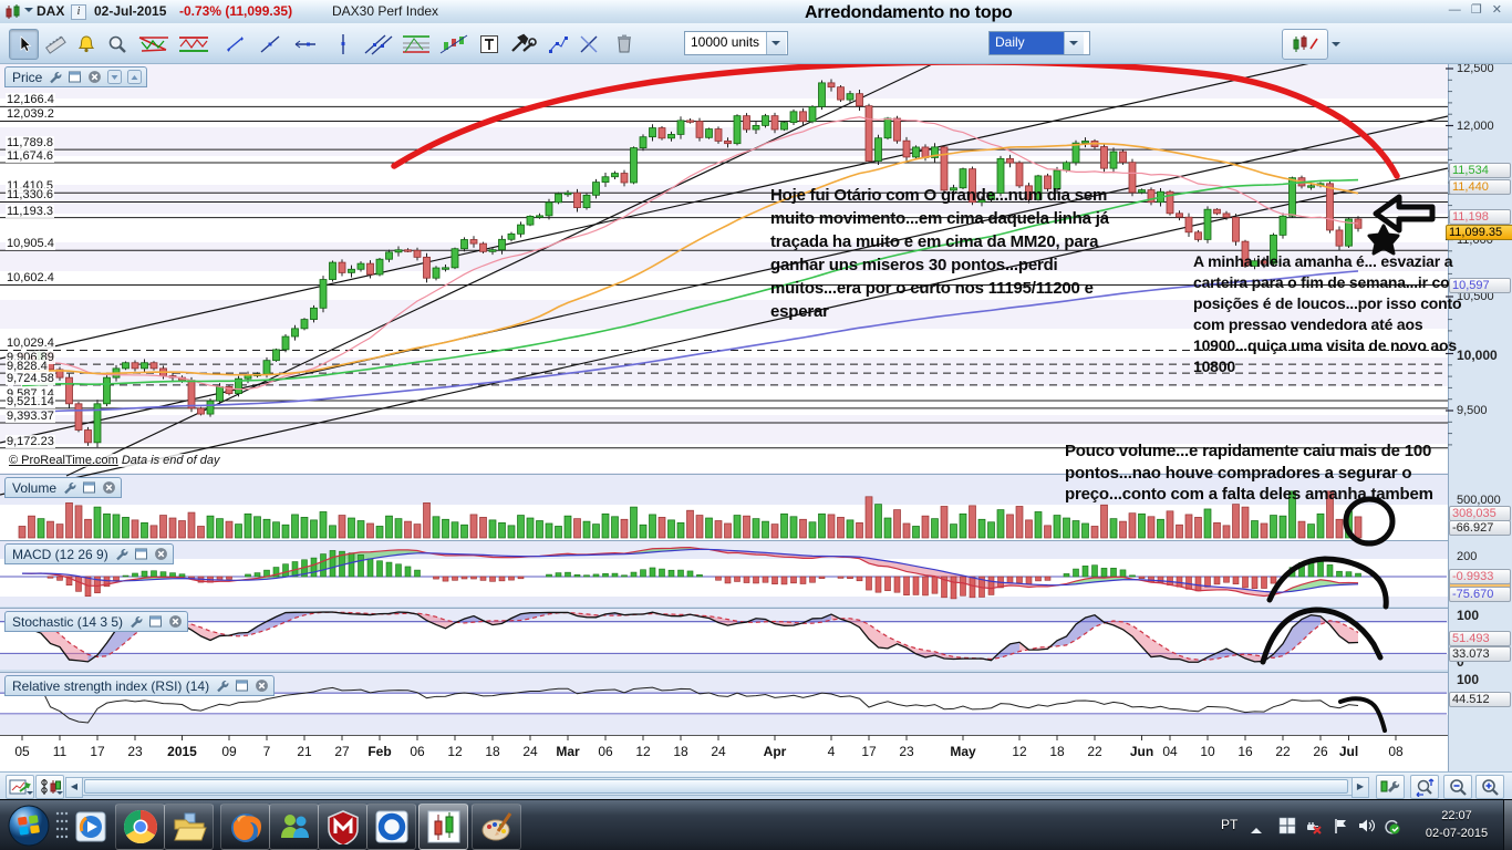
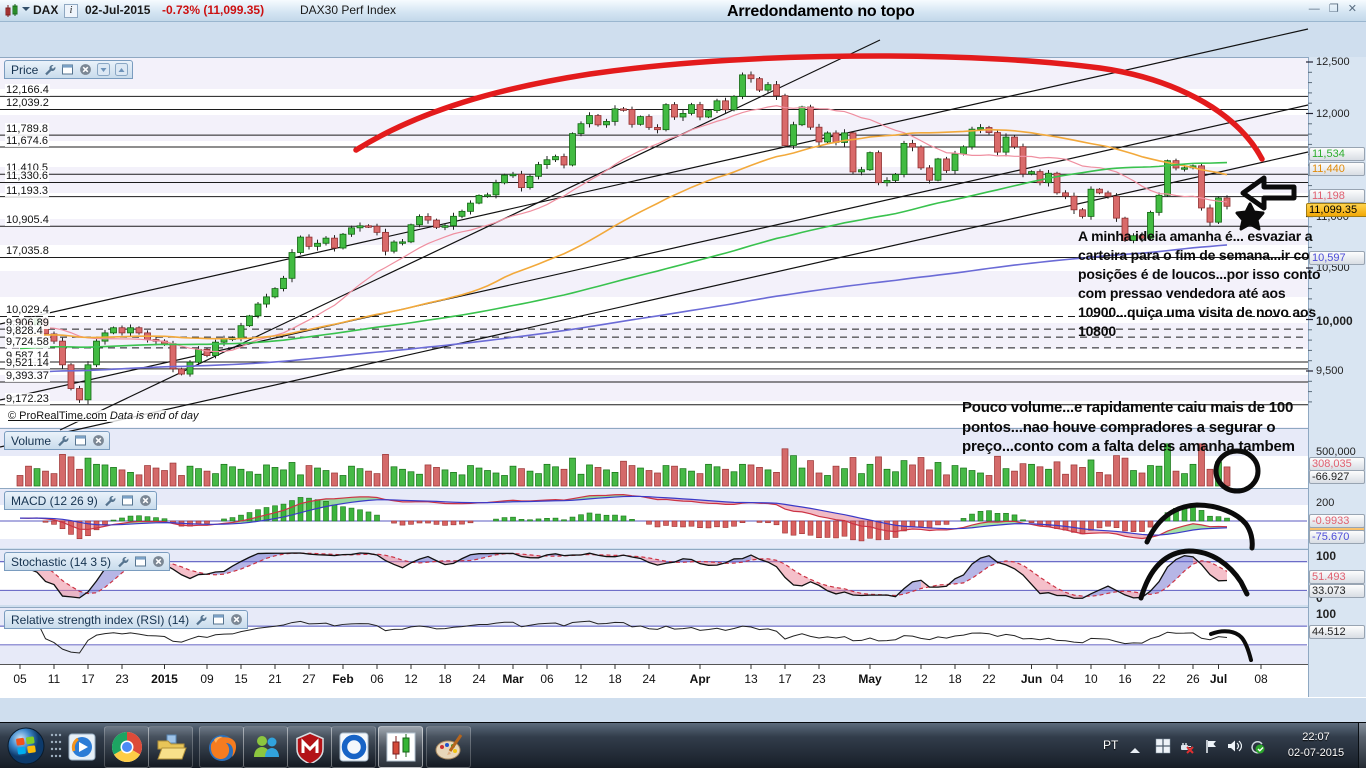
  DAX
  i
  02-Jul-2015
  -0.73% (11,099.35)
  DAX30 Perf Index
  — ❐ ✕
  Arredondamento no topo
- 10000 units
- Daily
  Price
  Volume
  MACD (12 26 9)
  Stochastic (14 3 5)
  Relative strength index (RSI) (14)
- Hoje fui Otário com O grande...num dia sem muito movimento...em cima daquela linha já traçada ha muito e em cima da MM20, para ganhar uns miseros 30 pontos...perdi muitos...era por o curto nos 11195/11200 e esperar
  A minha ideia amanha é... esvaziar a carteira para o fim de semana...ir co posições é de loucos...por isso conto com pressao vendedora até aos 10900...quiça uma visita de novo aos 10800
  Pouco volume...e rapidamente caiu mais de 100 pontos...nao houve compradores a segurar o preço...conto com a falta deles amanha tambem
  © ProRealTime.com Data is end of day
  12,166.4
  12,039.2
  11,789.8
  11,674.6
  11,410.5
  11,330.6
  11,193.3
  10,905.4
- 10,602.4
+ 17,035.8
  10,029.4
  9,906.89
  9,828.4
  9,724.58
  9,587.14
  9,521.14
  9,393.37
  9,172.23
  12,500
  12,000
  10,500
  10,000
  9,500
  500,000
  200
  100
  0
  100
  05
  11
  17
  23
  2015
  09
- 7
+ 15
  21
  27
  Feb
  06
  12
  18
  24
  Mar
  06
  12
  18
  24
  Apr
- 4
+ 13
  17
  23
  May
  12
  18
  22
  Jun
  04
  10
  16
  22
  26
  Jul
  08
  11,534
  11,440
  11,198
  11,099.35
  10,597
  308,035
  -66.927
  -0.9933
  -75.670
  51.493
  33.073
  44.512
- ◀
- ▶
  PT
  22:07
  02-07-2015
